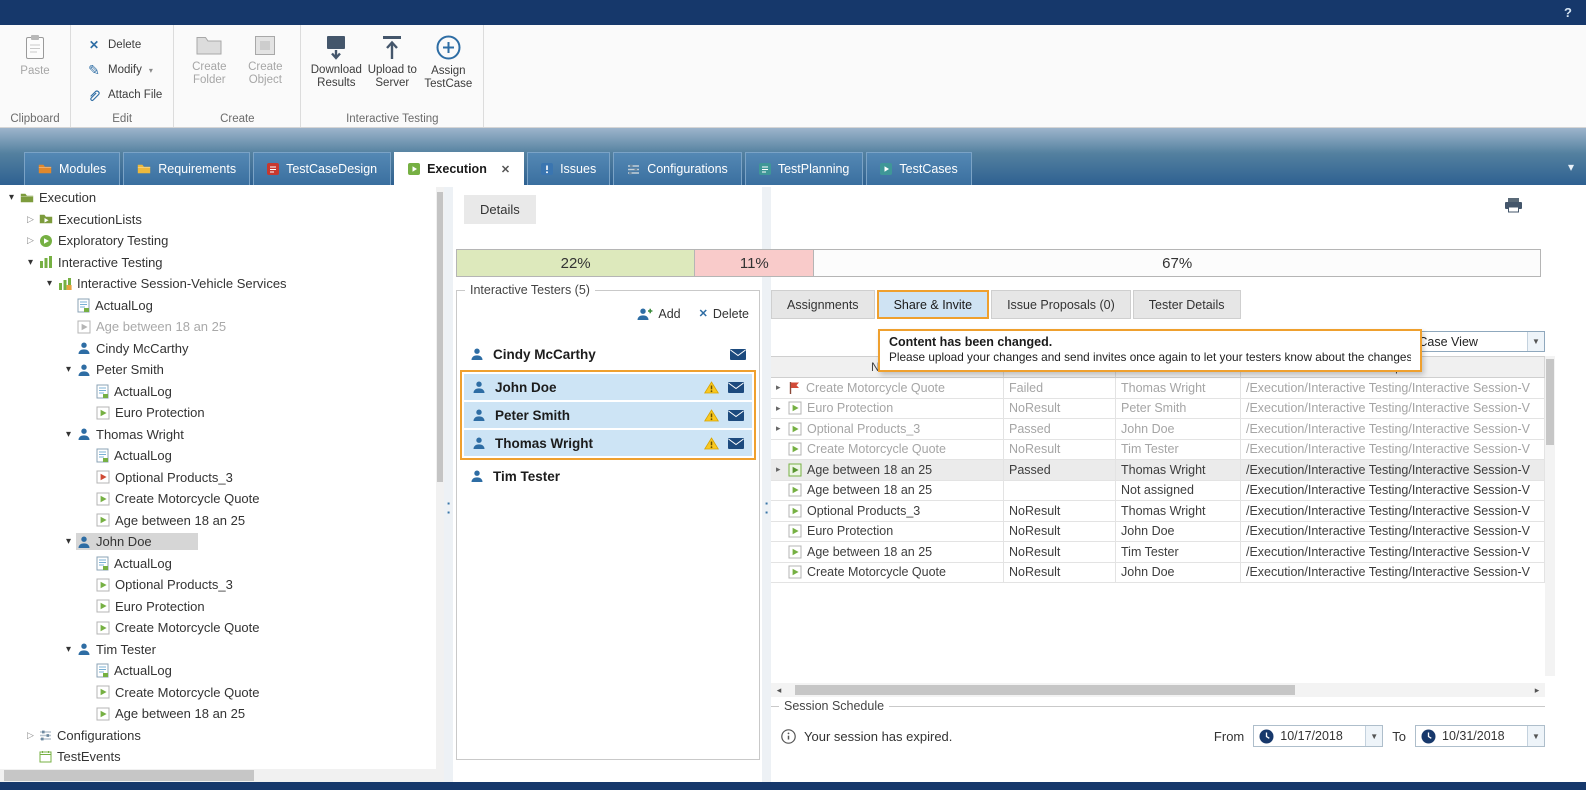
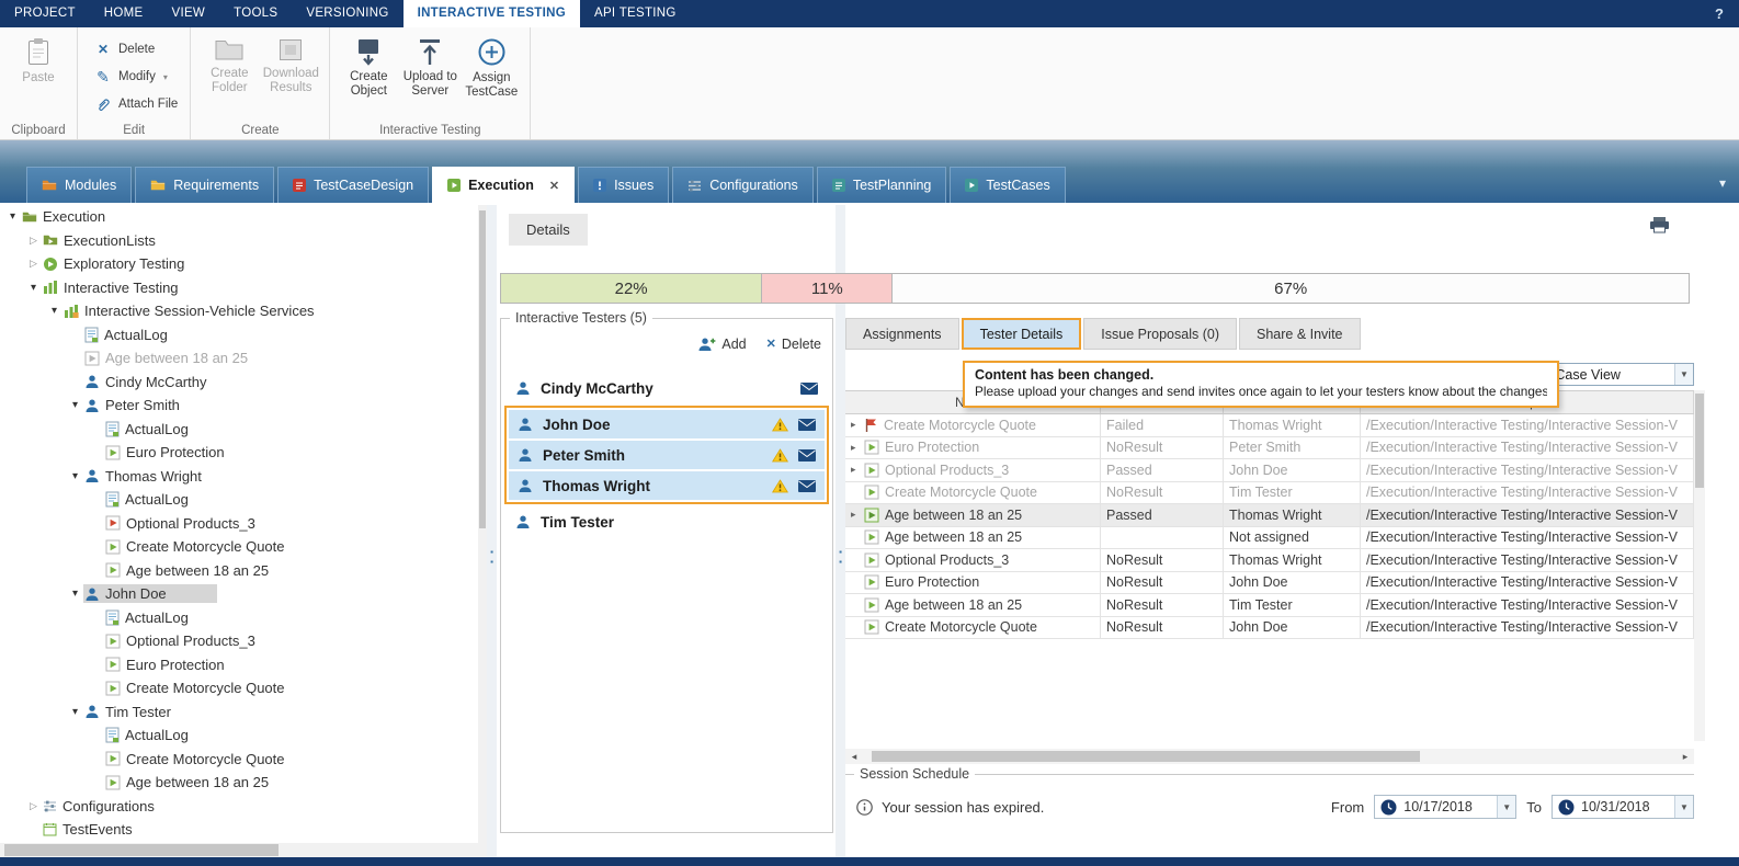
+ PROJECT
+ HOME
+ VIEW
+ TOOLS
+ VERSIONING
+ INTERACTIVE TESTING
+ API TESTING
  ?
  Paste
  Clipboard
  ✕
  Delete
  ✎
  Modify
  ▾
  Attach File
  Edit
  Create Folder
- Create Object
+ Download Results
  Create
- Download Results
+ Create Object
  Upload to Server
  Assign TestCase
  Interactive Testing
  Modules
  Requirements
  TestCaseDesign
  Execution
  ✕
  Issues
  Configurations
  TestPlanning
  TestCases
  ▾
  ▾
  Execution
  ▷
  ExecutionLists
  ▷
  Exploratory Testing
  ▾
  Interactive Testing
  ▾
  Interactive Session-Vehicle Services
  ActualLog
  Age between 18 an 25
  Cindy McCarthy
  ▾
  Peter Smith
  ActualLog
  Euro Protection
  ▾
  Thomas Wright
  ActualLog
  Optional Products_3
  Create Motorcycle Quote
  Age between 18 an 25
  ▾
  John Doe
  ActualLog
  Optional Products_3
  Euro Protection
  Create Motorcycle Quote
  ▾
  Tim Tester
  ActualLog
  Create Motorcycle Quote
  Age between 18 an 25
  ▷
  Configurations
  TestEvents
  ▪
  ▪
  ▪
  ▪
  Details
  22%
  11%
  67%
  Interactive Testers (5)
  Add
  ✕
  Delete
  Cindy McCarthy
  John Doe
  Peter Smith
  Thomas Wright
  Tim Tester
  Assignments
- Share & Invite
+ Tester Details
  Issue Proposals (0)
- Tester Details
+ Share & Invite
  ▼
  ▸
  Create Motorcycle Quote
  Failed
  Thomas Wright
  /Execution/Interactive Testing/Interactive Session-V
  ▸
  Euro Protection
  NoResult
  Peter Smith
  /Execution/Interactive Testing/Interactive Session-V
  ▸
  Optional Products_3
  Passed
  John Doe
  /Execution/Interactive Testing/Interactive Session-V
  Create Motorcycle Quote
  NoResult
  Tim Tester
  /Execution/Interactive Testing/Interactive Session-V
  ▸
  Age between 18 an 25
  Passed
  Thomas Wright
  /Execution/Interactive Testing/Interactive Session-V
  Age between 18 an 25
  Not assigned
  /Execution/Interactive Testing/Interactive Session-V
  Optional Products_3
  NoResult
  Thomas Wright
  /Execution/Interactive Testing/Interactive Session-V
  Euro Protection
  NoResult
  John Doe
  /Execution/Interactive Testing/Interactive Session-V
  Age between 18 an 25
  NoResult
  Tim Tester
  /Execution/Interactive Testing/Interactive Session-V
  Create Motorcycle Quote
  NoResult
  John Doe
  /Execution/Interactive Testing/Interactive Session-V
  ◂
  ▸
  Session Schedule
  Your session has expired.
  From
  10/17/2018
  ▼
  To
  10/31/2018
  ▼
  Content has been changed.
  Please upload your changes and send invites once again to let your testers know about the changes
